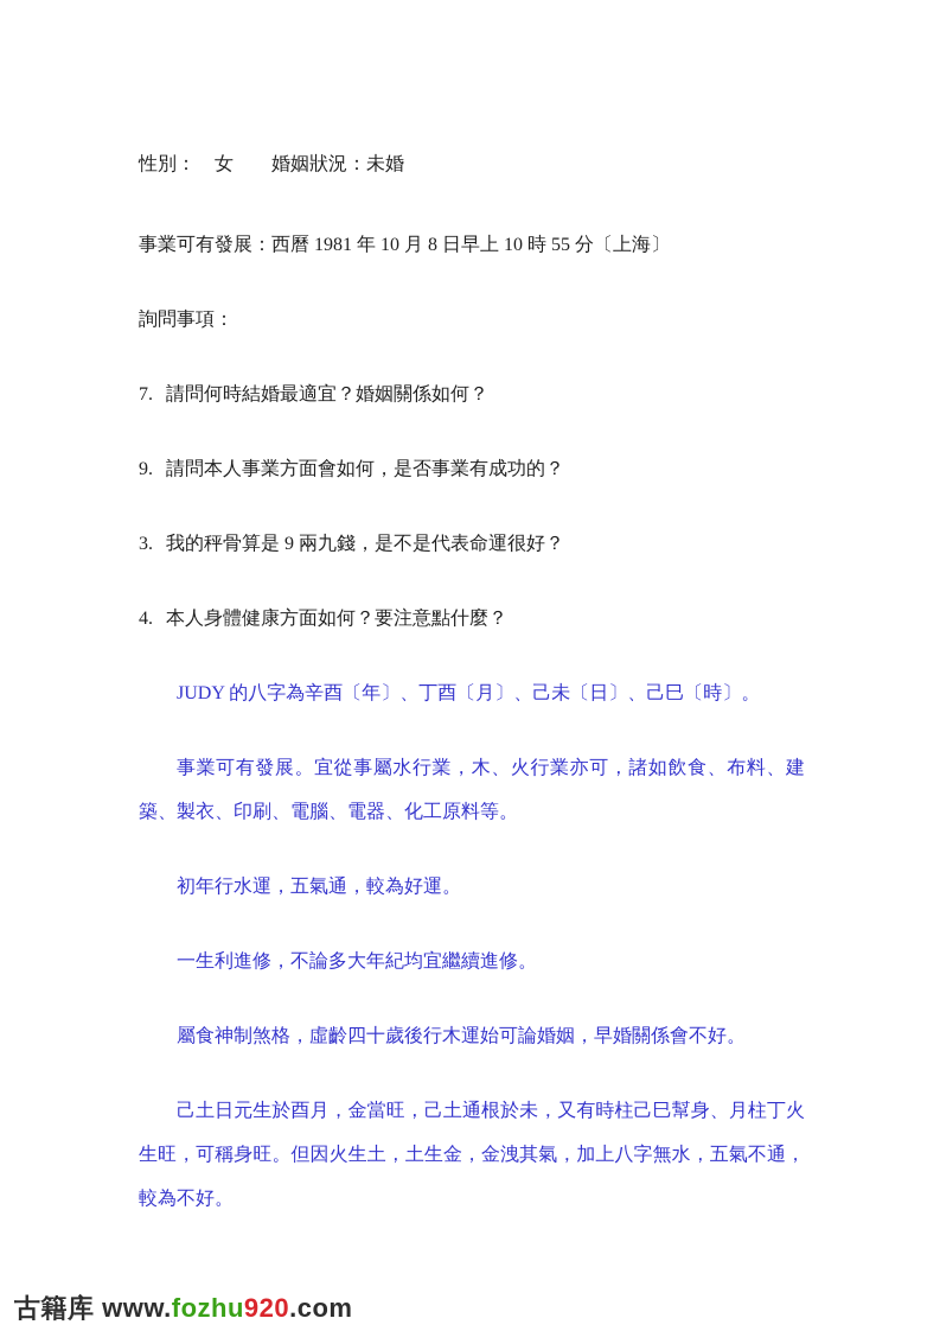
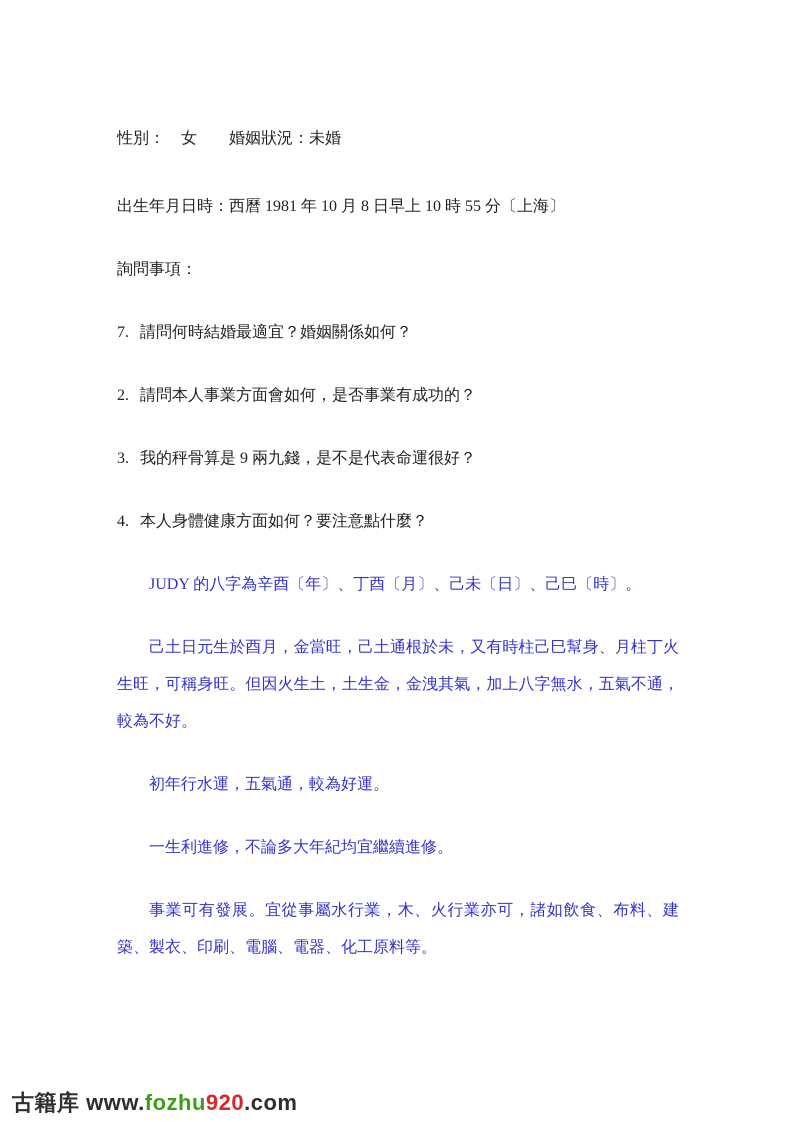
  性別： 女 婚姻狀況：未婚
- 事業可有發展：西曆 1981 年 10 月 8 日早上 10 時 55 分〔上海〕
+ 出生年月日時：西曆 1981 年 10 月 8 日早上 10 時 55 分〔上海〕
  詢問事項：
  7. 請問何時結婚最適宜？婚姻關係如何？
- 9. 請問本人事業方面會如何，是否事業有成功的？
+ 2. 請問本人事業方面會如何，是否事業有成功的？
  3. 我的秤骨算是 9 兩九錢，是不是代表命運很好？
  4. 本人身體健康方面如何？要注意點什麼？
  JUDY 的八字為辛酉〔年〕、丁酉〔月〕、己未〔日〕、己巳〔時〕。
- 事業可有發展。宜從事屬水行業，木、火行業亦可，諸如飲食、布料、建築、製衣、印刷、電腦、電器、化工原料等。
+ 己土日元生於酉月，金當旺，己土通根於未，又有時柱己巳幫身、月柱丁火生旺，可稱身旺。但因火生土，土生金，金洩其氣，加上八字無水，五氣不通，較為不好。
  初年行水運，五氣通，較為好運。
  一生利進修，不論多大年紀均宜繼續進修。
- 屬食神制煞格，虛齡四十歲後行木運始可論婚姻，早婚關係會不好。
- 己土日元生於酉月，金當旺，己土通根於未，又有時柱己巳幫身、月柱丁火生旺，可稱身旺。但因火生土，土生金，金洩其氣，加上八字無水，五氣不通，較為不好。
+ 事業可有發展。宜從事屬水行業，木、火行業亦可，諸如飲食、布料、建築、製衣、印刷、電腦、電器、化工原料等。
  古籍库 www.fozhu920.com
